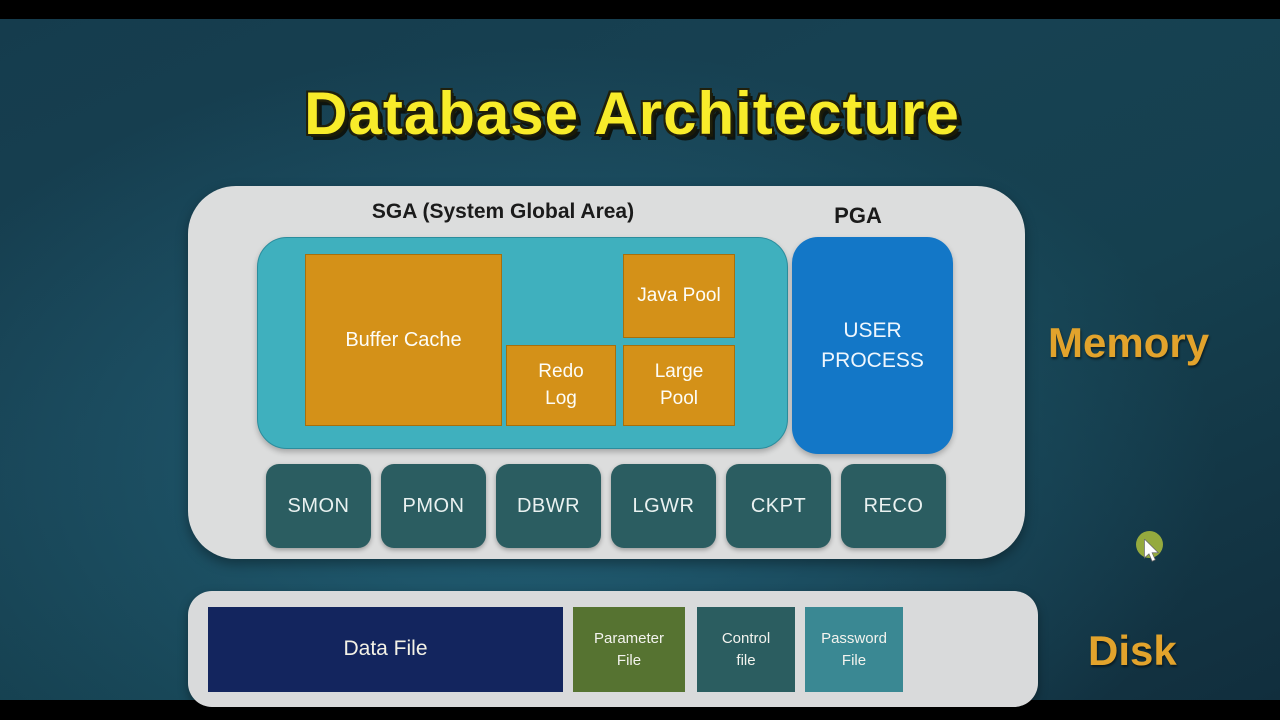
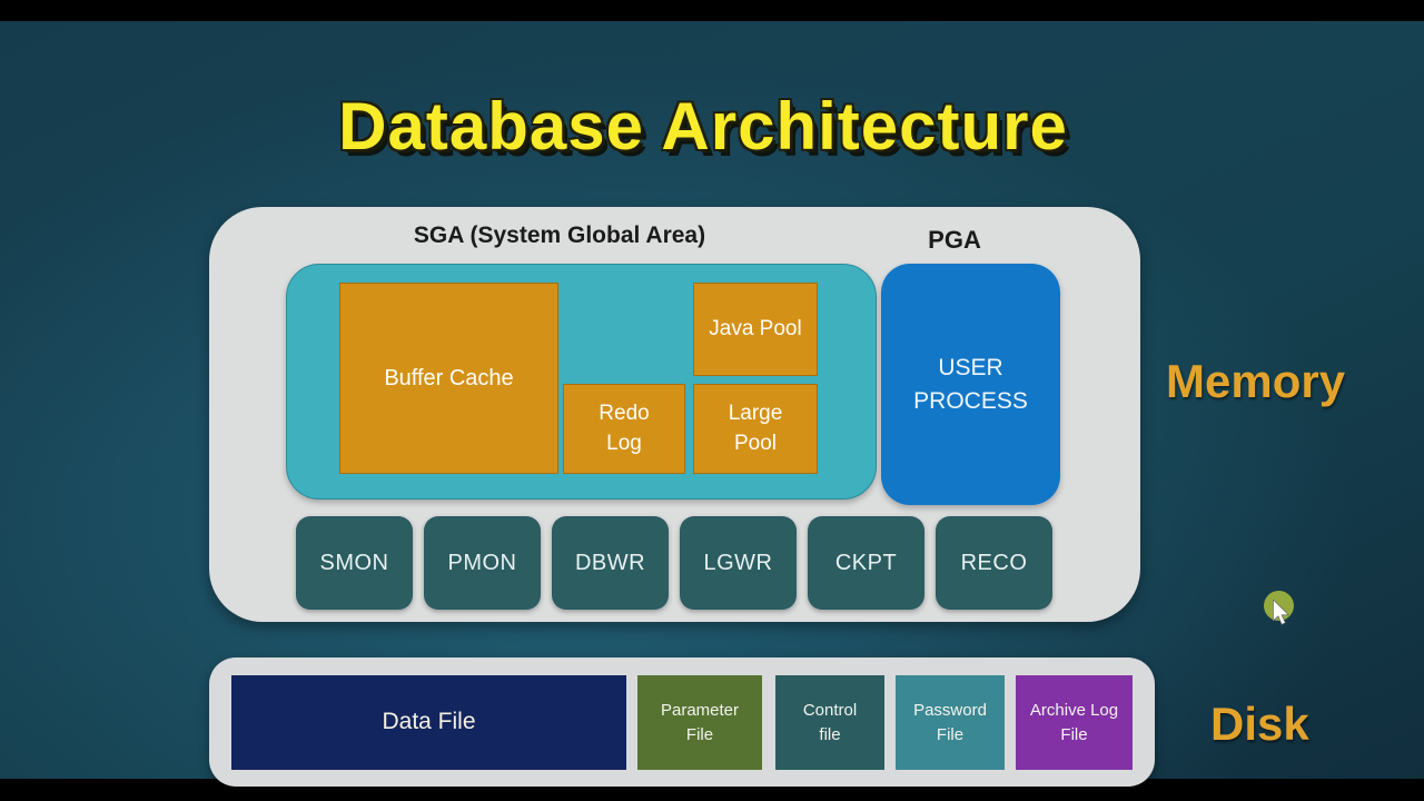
  Database Architecture
  SGA (System Global Area)
  PGA
  Buffer Cache
  Java Pool
  Redo Log
  Large Pool
  USER PROCESS
  SMON
  PMON
  DBWR
  LGWR
  CKPT
  RECO
  Memory
  Data File
  Parameter File
  Control file
  Password File
+ Archive Log File
  Disk
